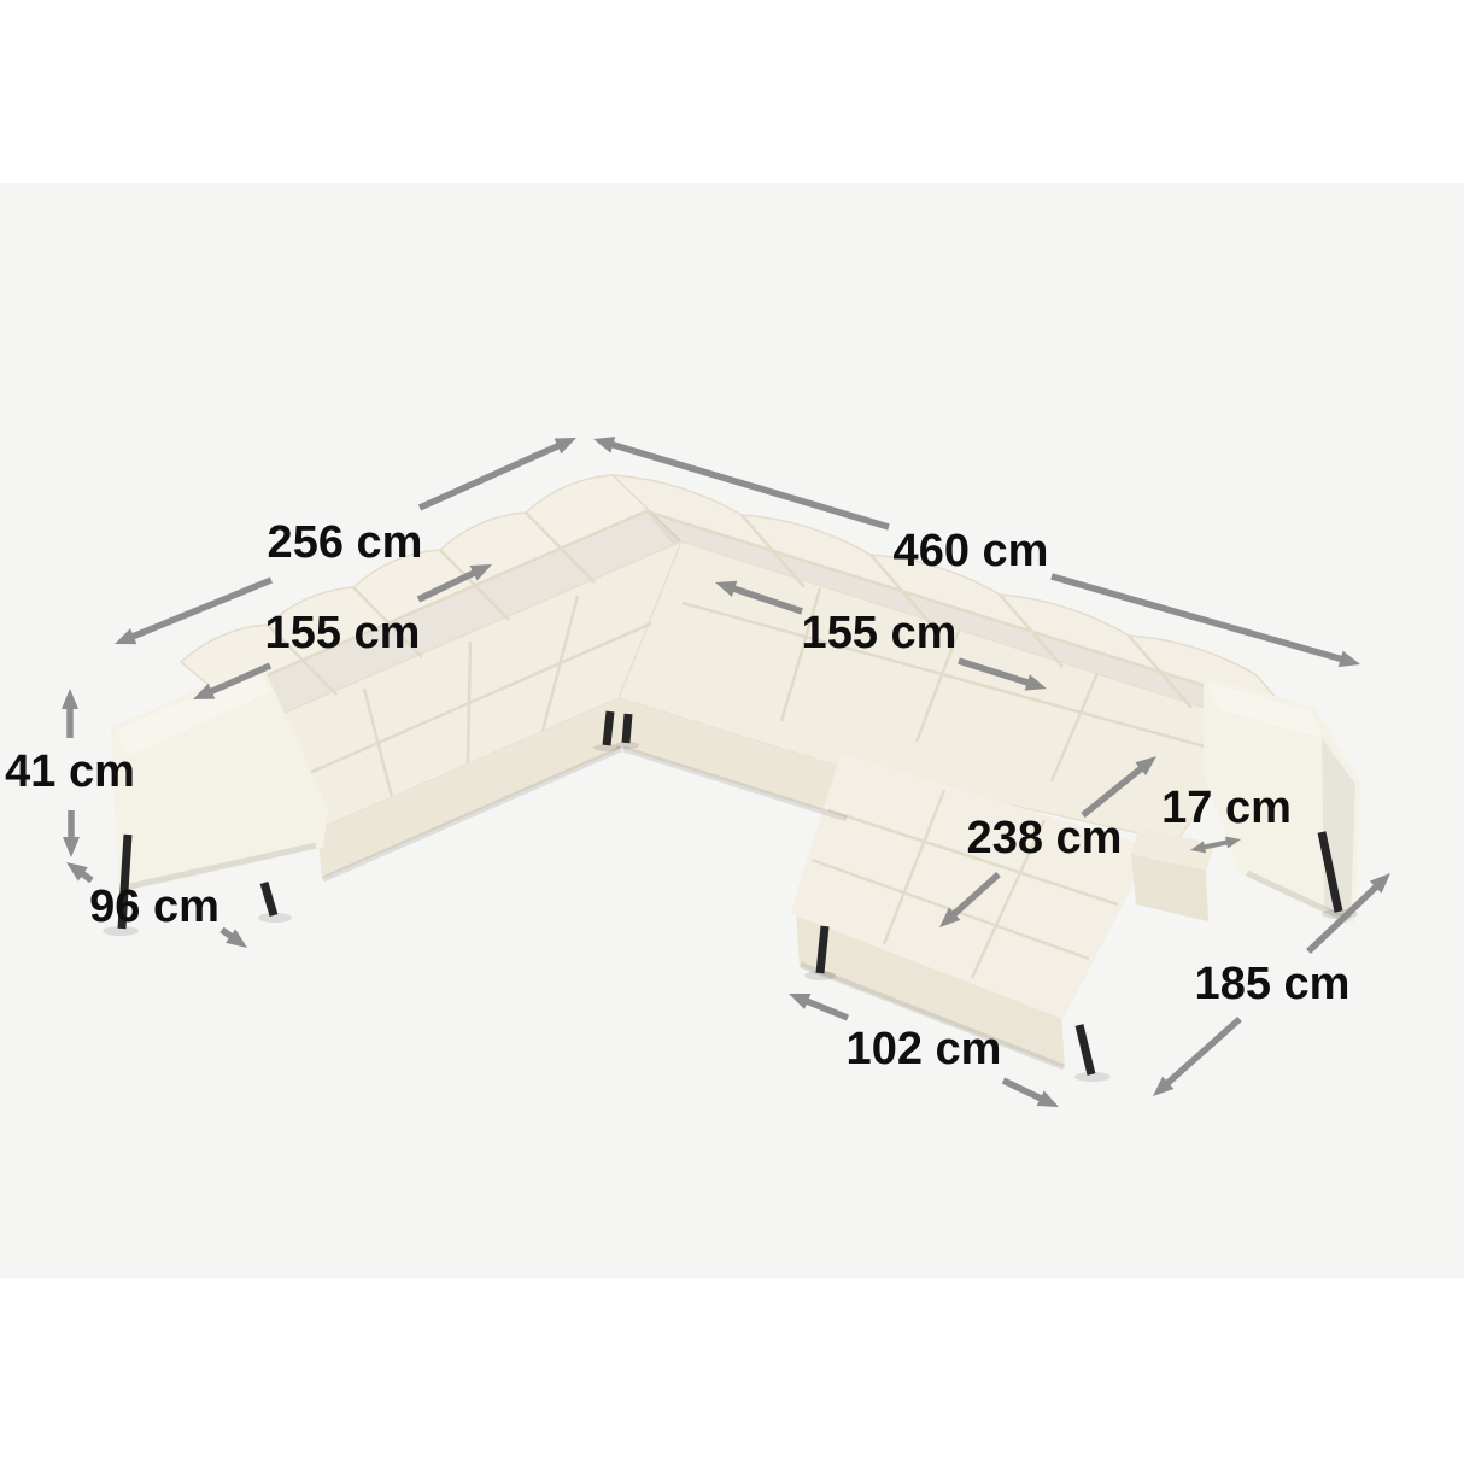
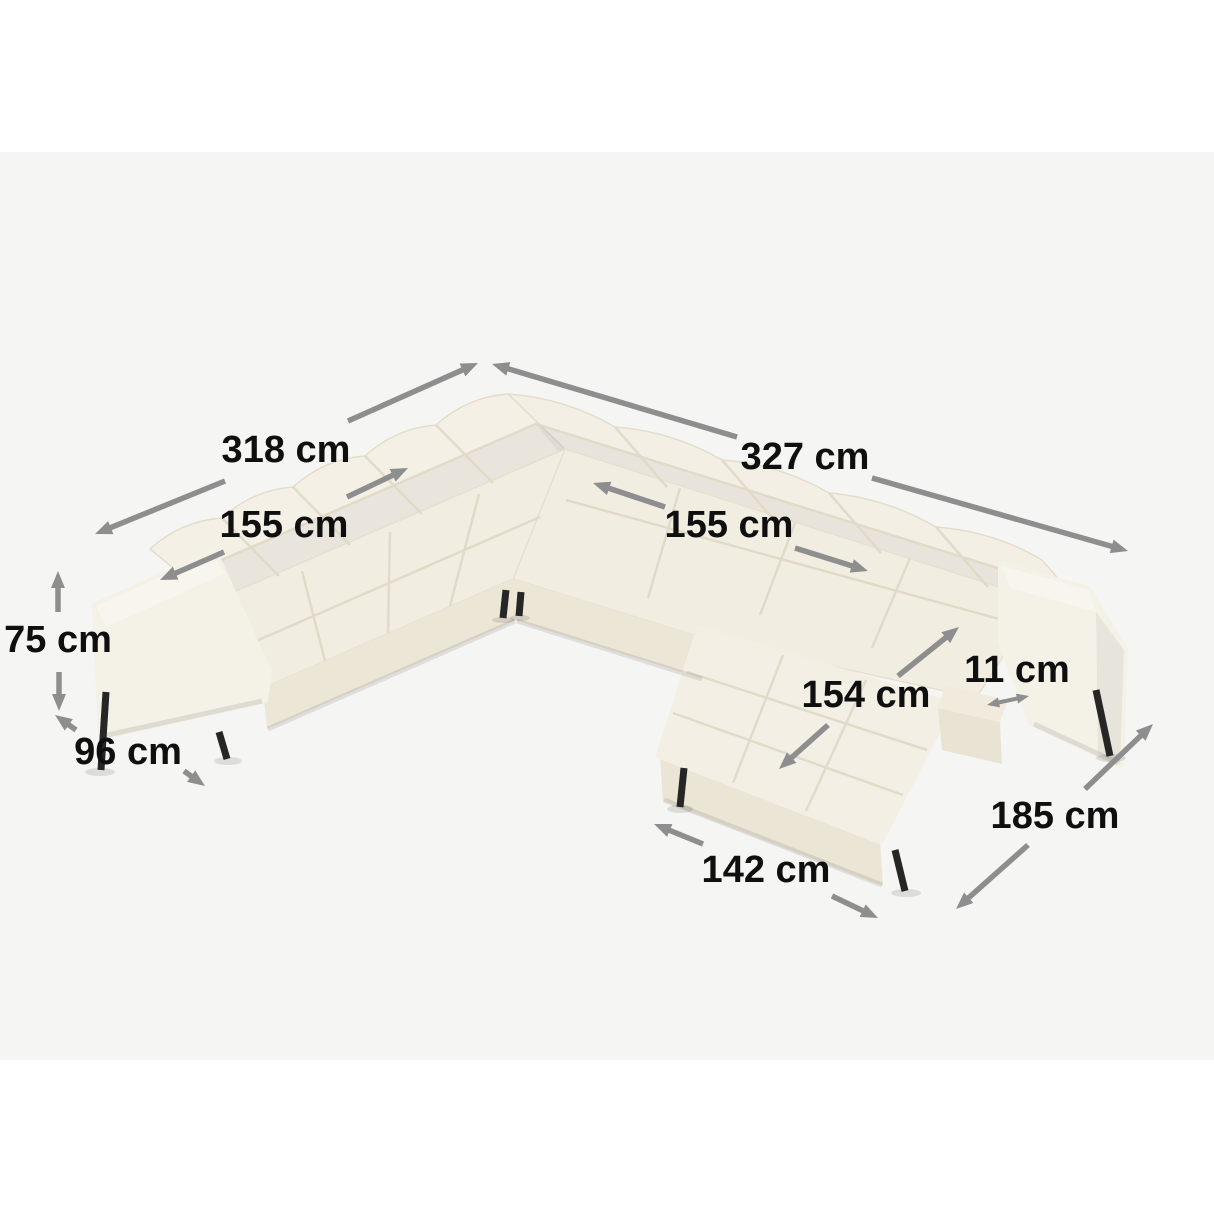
- 256 cm
+ 318 cm
- 460 cm
+ 327 cm
  155 cm
  155 cm
- 41 cm
+ 75 cm
  96 cm
- 238 cm
+ 154 cm
- 17 cm
+ 11 cm
  185 cm
- 102 cm
+ 142 cm
